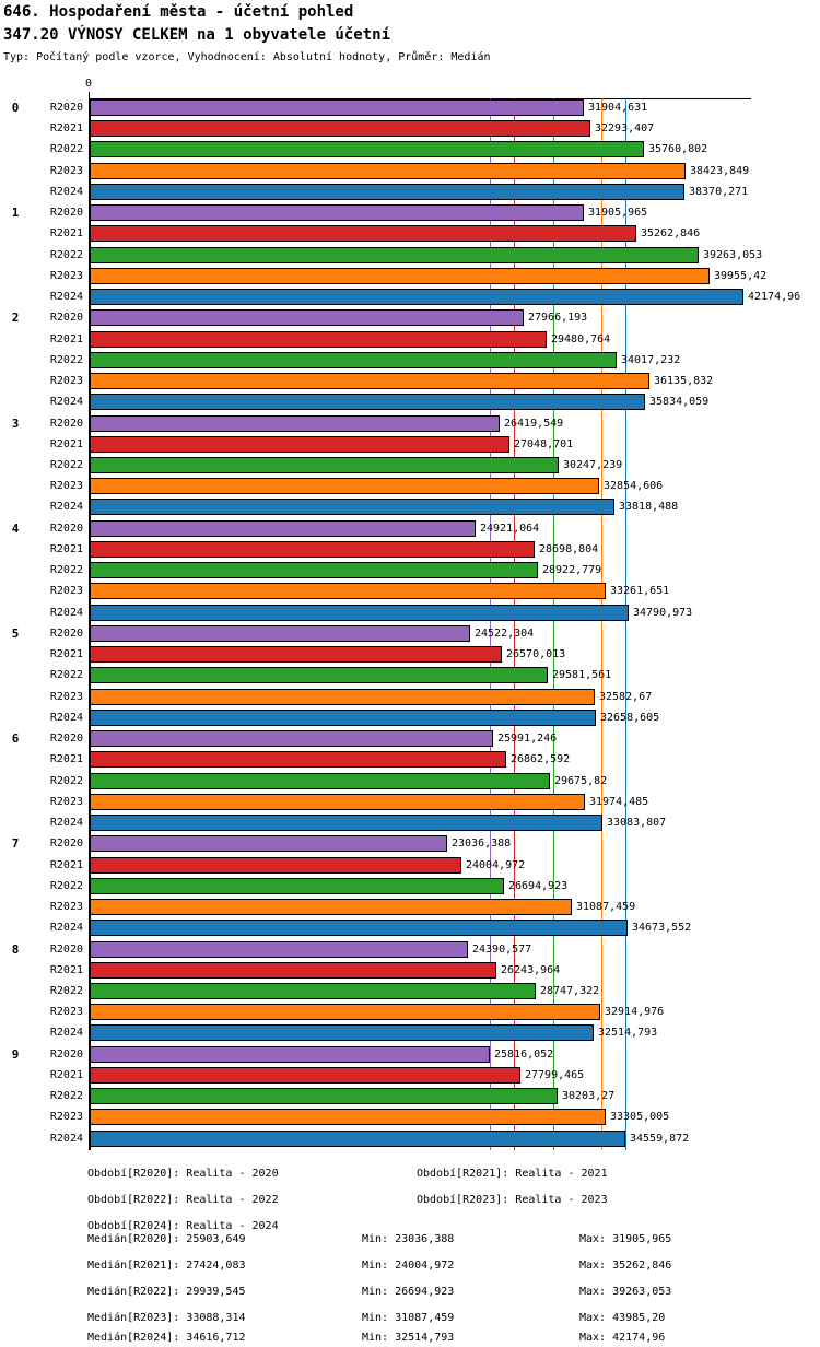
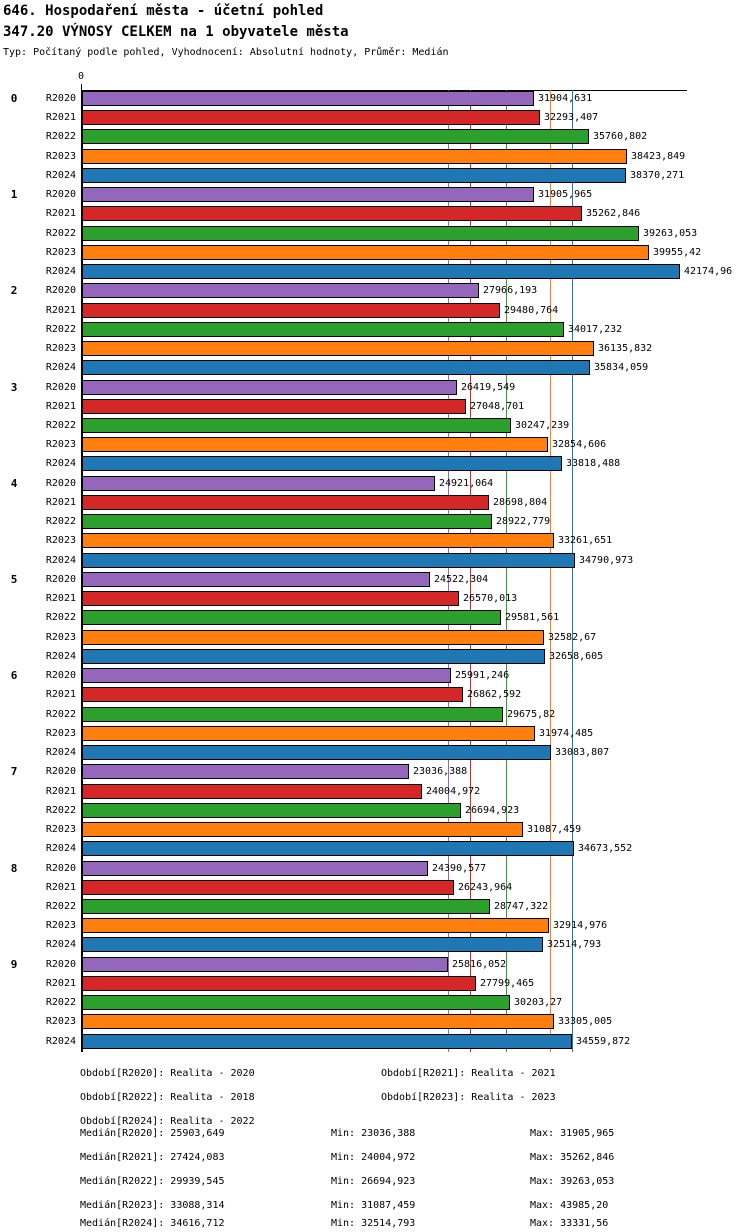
  646. Hospodaření města - účetní pohled
- 347.20 VÝNOSY CELKEM na 1 obyvatele účetní
+ 347.20 VÝNOSY CELKEM na 1 obyvatele města
- Typ: Počítaný podle vzorce, Vyhodnocení: Absolutní hodnoty, Průměr: Medián
+ Typ: Počítaný podle pohled, Vyhodnocení: Absolutní hodnoty, Průměr: Medián
  0
  0
  R2020
  31904,631
  R2021
  32293,407
  R2022
  35760,802
  R2023
  38423,849
  R2024
  38370,271
  1
  R2020
  31905,965
  R2021
  35262,846
  R2022
  39263,053
  R2023
  39955,42
  R2024
  42174,96
  2
  R2020
  27966,193
  R2021
  29480,764
  R2022
  34017,232
  R2023
  36135,832
  R2024
  35834,059
  3
  R2020
  26419,549
  R2021
  27048,701
  R2022
  30247,239
  R2023
  32854,606
  R2024
  33818,488
  4
  R2020
  24921,064
  R2021
  28698,804
  R2022
  28922,779
  R2023
  33261,651
  R2024
  34790,973
  5
  R2020
  24522,304
  R2021
  26570,013
  R2022
  29581,561
  R2023
  32582,67
  R2024
  32658,605
  6
  R2020
  25991,246
  R2021
  26862,592
  R2022
  29675,82
  R2023
  31974,485
  R2024
  33083,807
  7
  R2020
  23036,388
  R2021
  24004,972
  R2022
  26694,923
  R2023
  31087,459
  R2024
  34673,552
  8
  R2020
  24390,577
  R2021
  26243,964
  R2022
  28747,322
  R2023
  32914,976
  R2024
  32514,793
  9
  R2020
  25816,052
  R2021
  27799,465
  R2022
  30203,27
  R2023
  33305,005
  R2024
  34559,872
  Období[R2020]: Realita - 2020
  Období[R2021]: Realita - 2021
- Období[R2022]: Realita - 2022
+ Období[R2022]: Realita - 2018
  Období[R2023]: Realita - 2023
- Období[R2024]: Realita - 2024
+ Období[R2024]: Realita - 2022
  Medián[R2020]: 25903,649
  Min: 23036,388
  Max: 31905,965
  Medián[R2021]: 27424,083
  Min: 24004,972
  Max: 35262,846
  Medián[R2022]: 29939,545
  Min: 26694,923
  Max: 39263,053
  Medián[R2023]: 33088,314
  Min: 31087,459
  Max: 43985,20
  Medián[R2024]: 34616,712
  Min: 32514,793
- Max: 42174,96
+ Max: 33331,56
